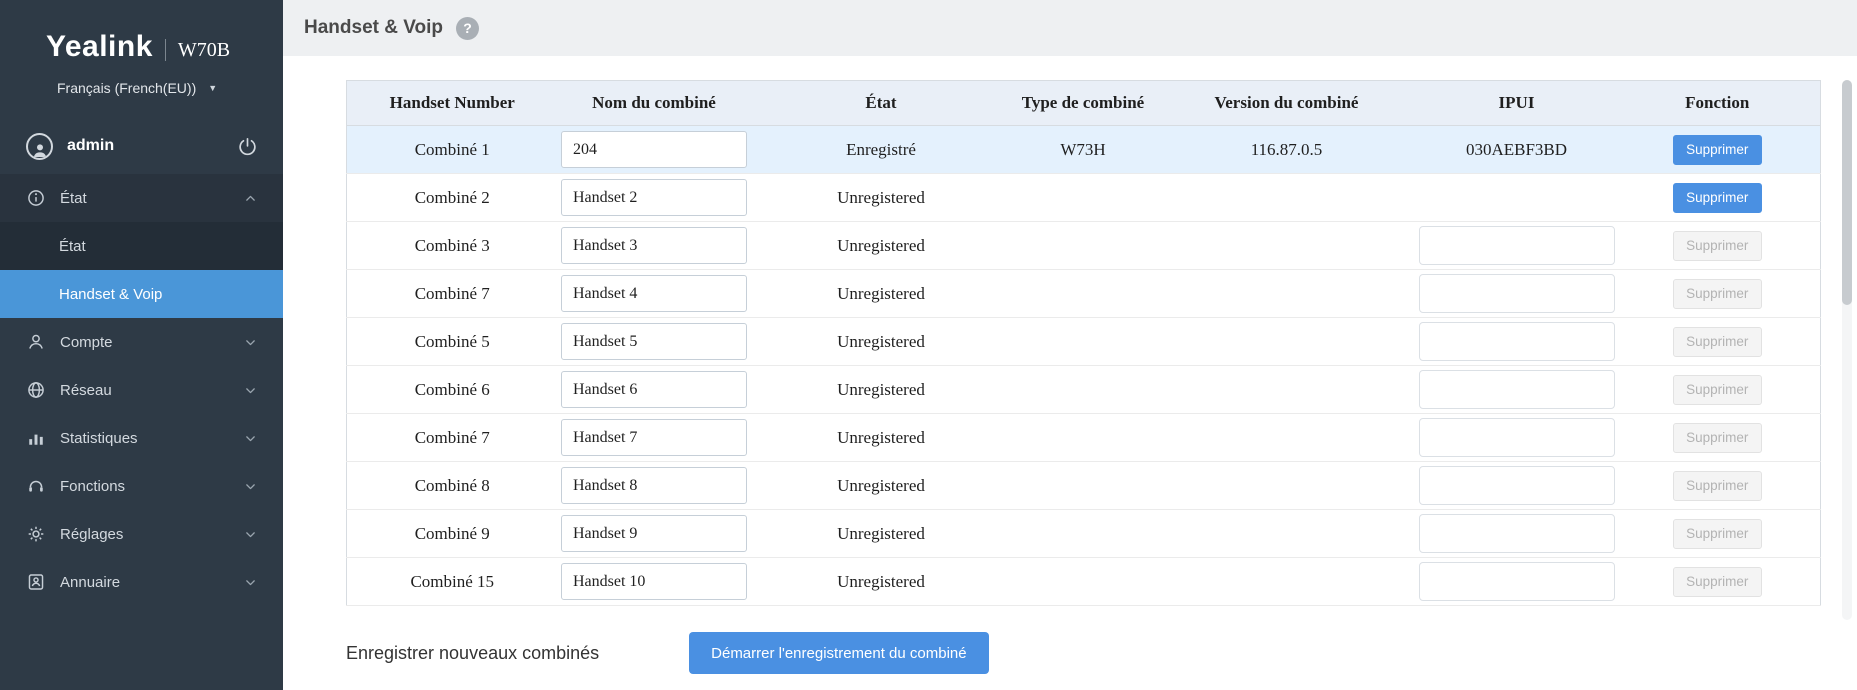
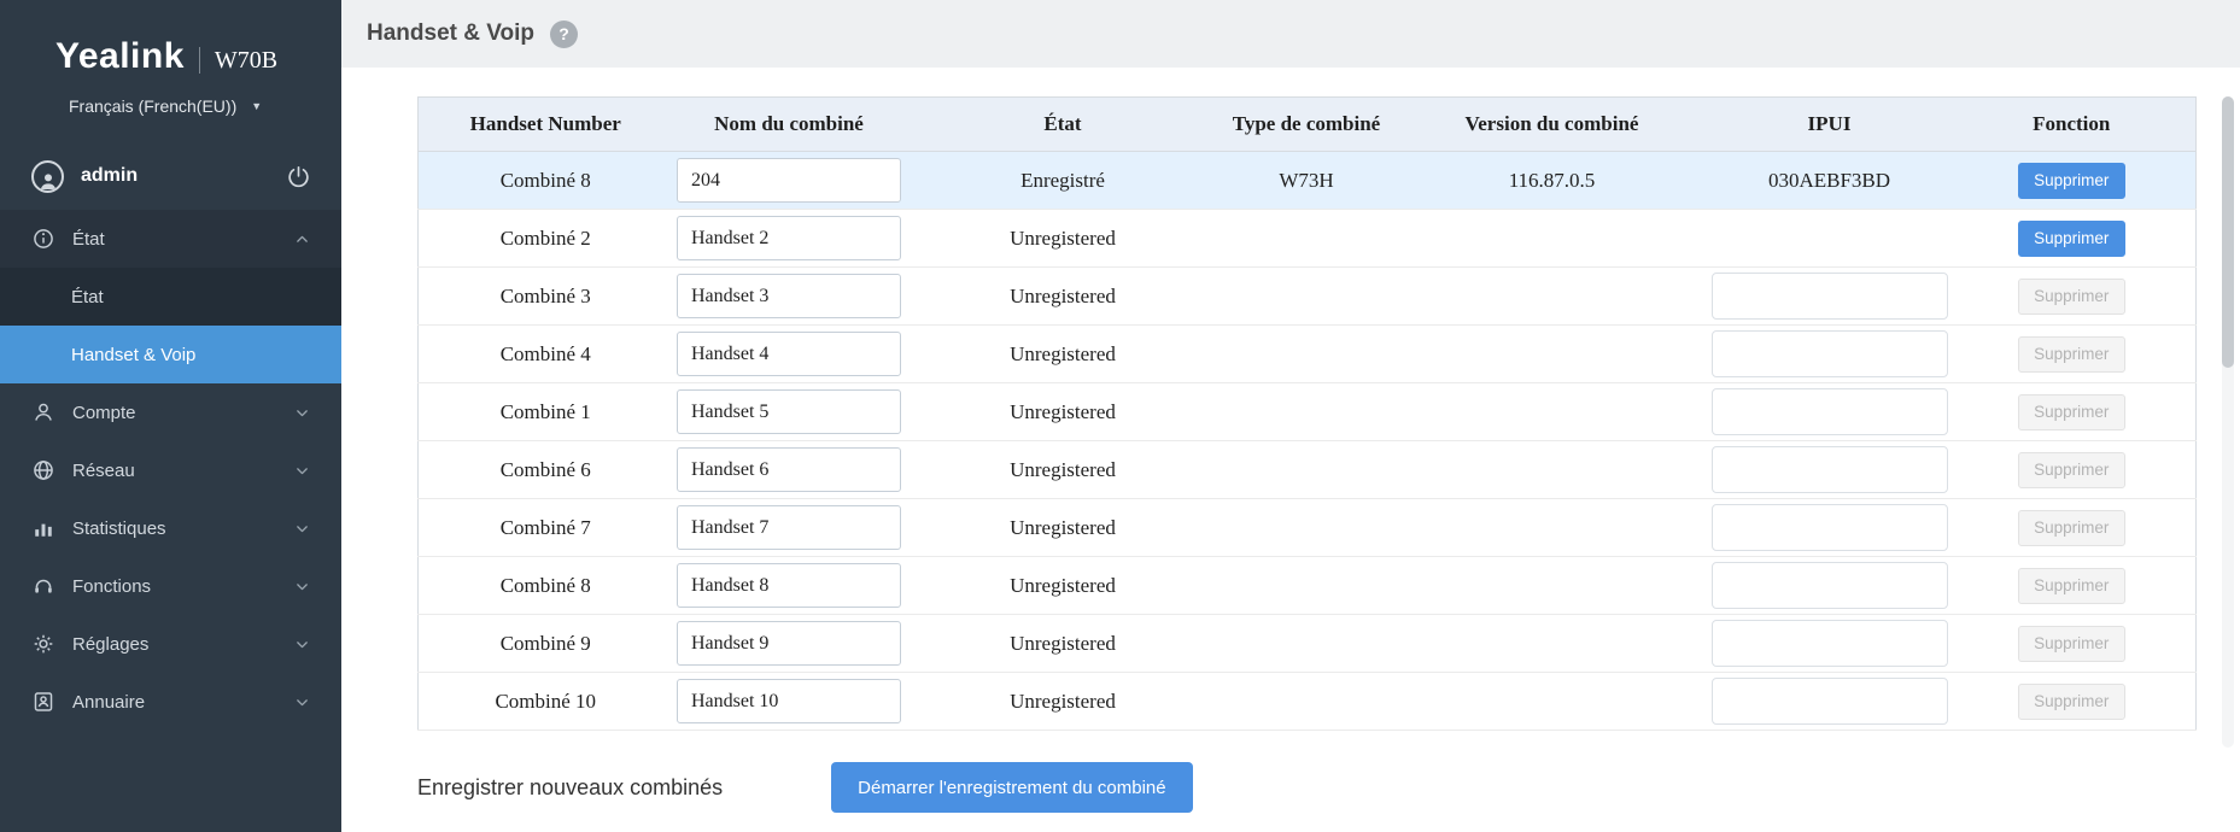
  Yealink
  W70B
  Français (French(EU))
  ▼
  admin
  État
  État
  Handset & Voip
  Compte
  Réseau
  Statistiques
  Fonctions
  Réglages
  Annuaire
  Handset & Voip
  ?
  Handset Number	Nom du combiné	État	Type de combiné	Version du combiné	IPUI	Fonction
- Combiné 1	204	Enregistré	W73H	116.87.0.5	030AEBF3BD	Supprimer
+ Combiné 8	204	Enregistré	W73H	116.87.0.5	030AEBF3BD	Supprimer
  Combiné 2	Handset 2	Unregistered				Supprimer
  Combiné 3	Handset 3	Unregistered				Supprimer
- Combiné 7	Handset 4	Unregistered				Supprimer
+ Combiné 4	Handset 4	Unregistered				Supprimer
- Combiné 5	Handset 5	Unregistered				Supprimer
+ Combiné 1	Handset 5	Unregistered				Supprimer
  Combiné 6	Handset 6	Unregistered				Supprimer
  Combiné 7	Handset 7	Unregistered				Supprimer
  Combiné 8	Handset 8	Unregistered				Supprimer
  Combiné 9	Handset 9	Unregistered				Supprimer
- Combiné 15	Handset 10	Unregistered				Supprimer
+ Combiné 10	Handset 10	Unregistered				Supprimer
  Enregistrer nouveaux combinés
  Démarrer l'enregistrement du combiné
